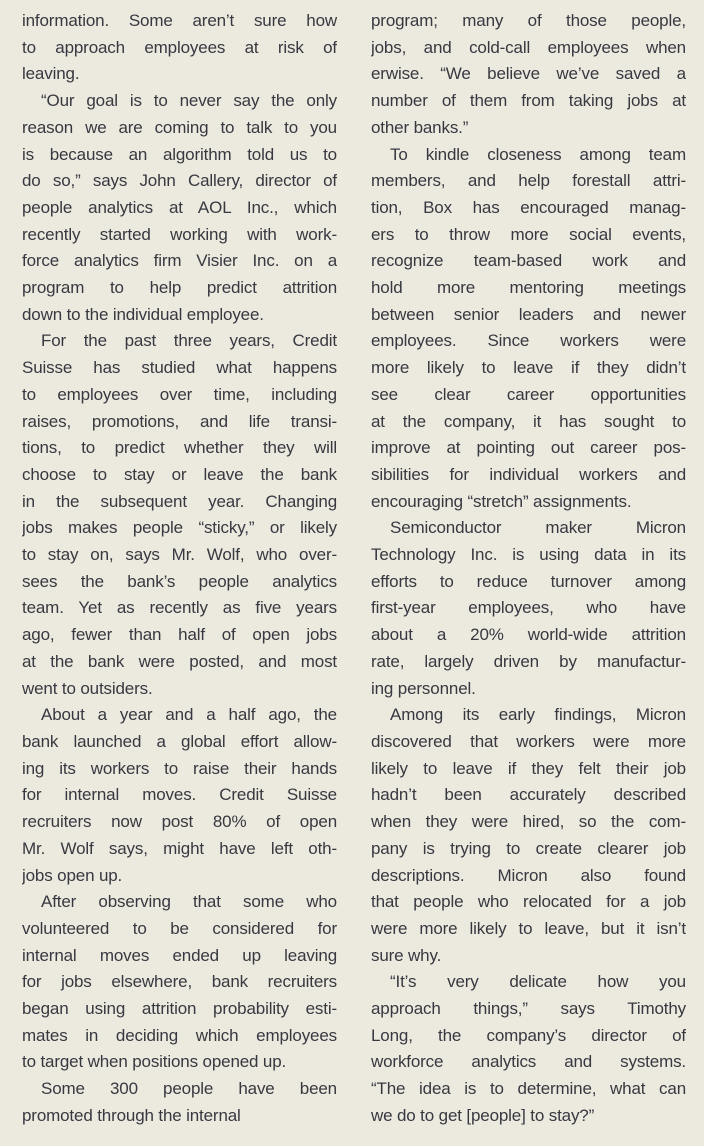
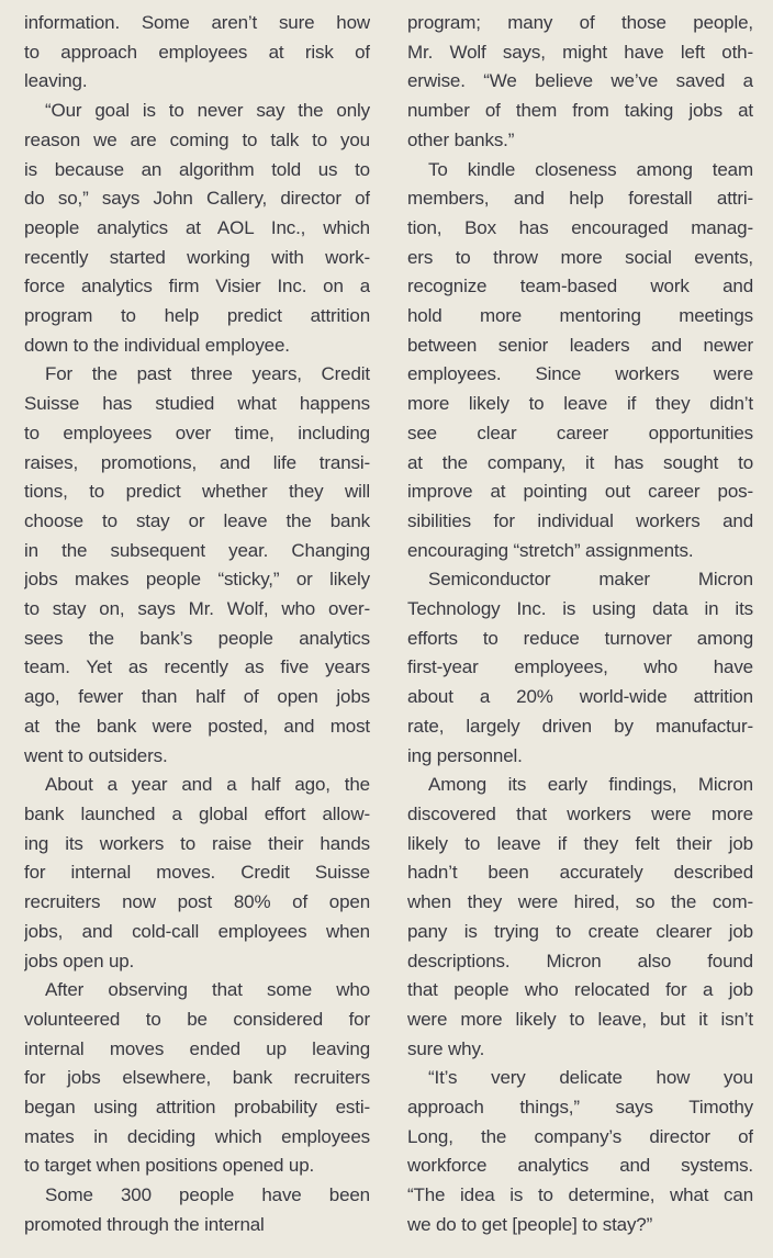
  information. Some aren’t sure how
  to approach employees at risk of
  leaving.
  “Our goal is to never say the only
  reason we are coming to talk to you
  is because an algorithm told us to
  do so,” says John Callery, director of
  people analytics at AOL Inc., which
  recently started working with work-
  force analytics firm Visier Inc. on a
  program to help predict attrition
  down to the individual employee.
  For the past three years, Credit
  Suisse has studied what happens
  to employees over time, including
  raises, promotions, and life transi-
  tions, to predict whether they will
  choose to stay or leave the bank
  in the subsequent year. Changing
  jobs makes people “sticky,” or likely
  to stay on, says Mr. Wolf, who over-
  sees the bank’s people analytics
  team. Yet as recently as five years
  ago, fewer than half of open jobs
  at the bank were posted, and most
  went to outsiders.
  About a year and a half ago, the
  bank launched a global effort allow-
  ing its workers to raise their hands
  for internal moves. Credit Suisse
  recruiters now post 80% of open
- Mr. Wolf says, might have left oth-
+ jobs, and cold-call employees when
  jobs open up.
  After observing that some who
  volunteered to be considered for
  internal moves ended up leaving
  for jobs elsewhere, bank recruiters
  began using attrition probability esti-
  mates in deciding which employees
  to target when positions opened up.
  Some 300 people have been
  promoted through the internal
  program; many of those people,
- jobs, and cold-call employees when
+ Mr. Wolf says, might have left oth-
  erwise. “We believe we’ve saved a
  number of them from taking jobs at
  other banks.”
  To kindle closeness among team
  members, and help forestall attri-
  tion, Box has encouraged manag-
  ers to throw more social events,
  recognize team-based work and
  hold more mentoring meetings
  between senior leaders and newer
  employees. Since workers were
  more likely to leave if they didn’t
  see clear career opportunities
  at the company, it has sought to
  improve at pointing out career pos-
  sibilities for individual workers and
  encouraging “stretch” assignments.
  Semiconductor maker Micron
  Technology Inc. is using data in its
  efforts to reduce turnover among
  first-year employees, who have
  about a 20% world-wide attrition
  rate, largely driven by manufactur-
  ing personnel.
  Among its early findings, Micron
  discovered that workers were more
  likely to leave if they felt their job
  hadn’t been accurately described
  when they were hired, so the com-
  pany is trying to create clearer job
  descriptions. Micron also found
  that people who relocated for a job
  were more likely to leave, but it isn’t
  sure why.
  “It’s very delicate how you
  approach things,” says Timothy
  Long, the company’s director of
  workforce analytics and systems.
  “The idea is to determine, what can
  we do to get [people] to stay?”
